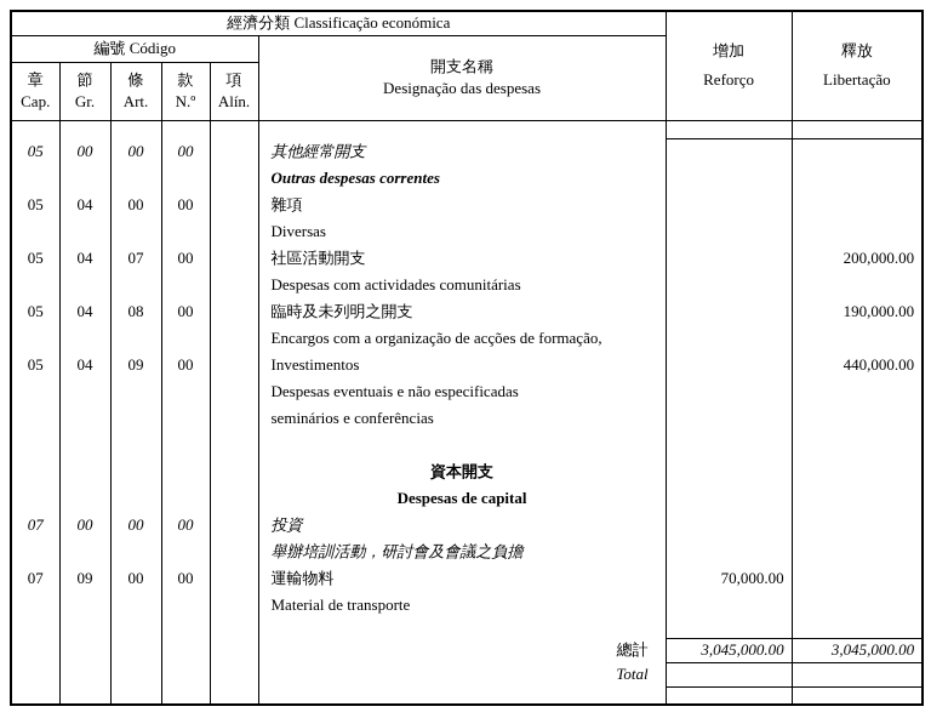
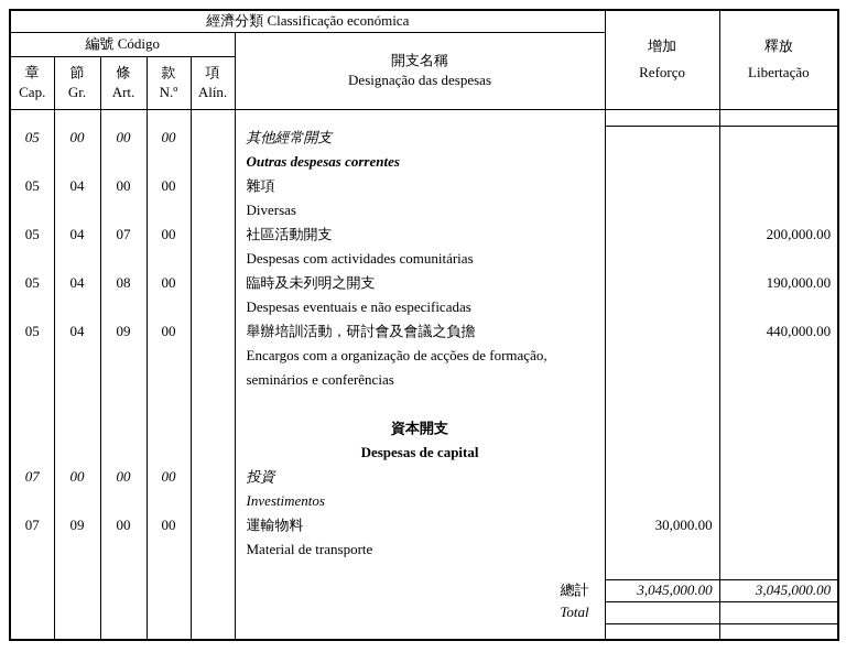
  經濟分類 Classificação económica	增加 Reforço	釋放 Libertação
  編號 Código	開支名稱 Designação das despesas
  章 Cap.	節 Gr.	條 Art.	款 N.º	項 Alín.
  05	00	00	00		其他經常開支
  					Outras despesas correntes
  05	04	00	00		雜項
  					Diversas
  05	04	07	00		社區活動開支		200,000.00
  					Despesas com actividades comunitárias
  05	04	08	00		臨時及未列明之開支		190,000.00
- 					Encargos com a organização de acções de formação,
+ 					Despesas eventuais e não especificadas
- 05	04	09	00		Investimentos		440,000.00
+ 05	04	09	00		舉辦培訓活動，研討會及會議之負擔		440,000.00
- 					Despesas eventuais e não especificadas
+ 					Encargos com a organização de acções de formação,
  					seminários e conferências
  					資本開支
  					Despesas de capital
  07	00	00	00		投資
- 					舉辦培訓活動，研討會及會議之負擔
+ 					Investimentos
- 07	09	00	00		運輸物料	70,000.00
+ 07	09	00	00		運輸物料	30,000.00
  					Material de transporte
  					總計	3,045,000.00	3,045,000.00
  					Total
